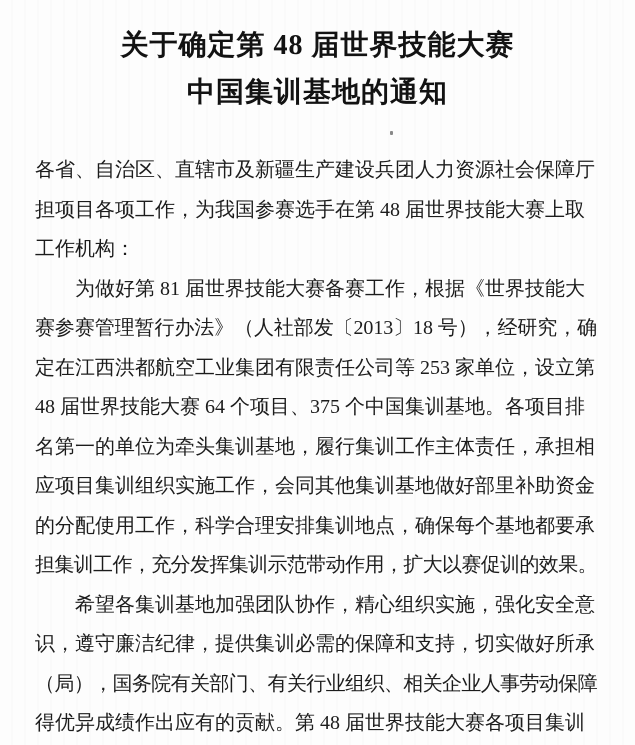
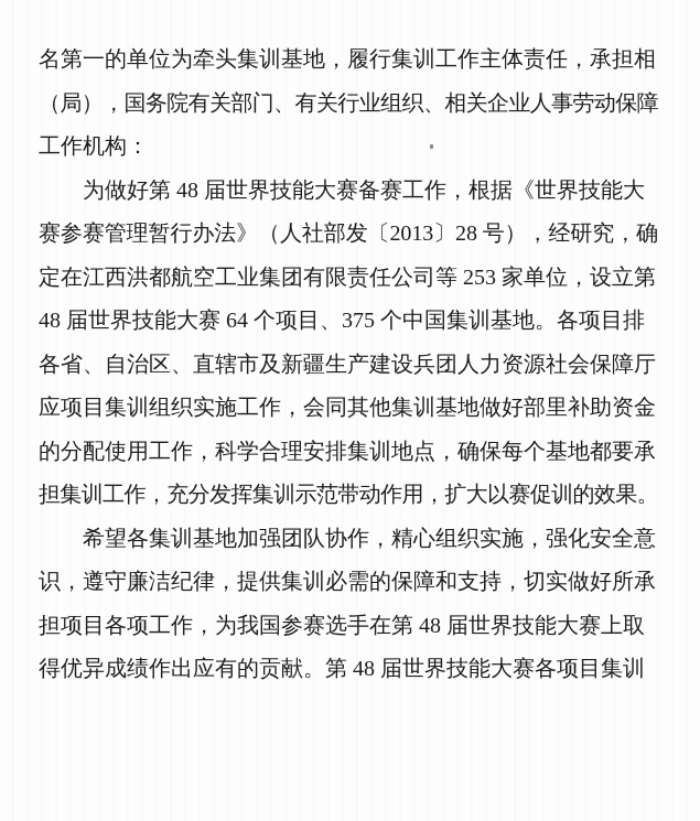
- 关于确定第 48 届世界技能大赛
- 中国集训基地的通知
- 各省、自治区、直辖市及新疆生产建设兵团人力资源社会保障厅
+ 名第一的单位为牵头集训基地，履行集训工作主体责任，承担相
- 担项目各项工作，为我国参赛选手在第 48 届世界技能大赛上取
+ （局），国务院有关部门、有关行业组织、相关企业人事劳动保障
  工作机构：
- 为做好第 81 届世界技能大赛备赛工作，根据《世界技能大
+ 为做好第 48 届世界技能大赛备赛工作，根据《世界技能大
- 赛参赛管理暂行办法》（人社部发〔2013〕18 号），经研究，确
+ 赛参赛管理暂行办法》（人社部发〔2013〕28 号），经研究，确
  定在江西洪都航空工业集团有限责任公司等 253 家单位，设立第
  48 届世界技能大赛 64 个项目、375 个中国集训基地。各项目排
- 名第一的单位为牵头集训基地，履行集训工作主体责任，承担相
+ 各省、自治区、直辖市及新疆生产建设兵团人力资源社会保障厅
  应项目集训组织实施工作，会同其他集训基地做好部里补助资金
  的分配使用工作，科学合理安排集训地点，确保每个基地都要承
  担集训工作，充分发挥集训示范带动作用，扩大以赛促训的效果。
  希望各集训基地加强团队协作，精心组织实施，强化安全意
  识，遵守廉洁纪律，提供集训必需的保障和支持，切实做好所承
- （局），国务院有关部门、有关行业组织、相关企业人事劳动保障
+ 担项目各项工作，为我国参赛选手在第 48 届世界技能大赛上取
  得优异成绩作出应有的贡献。第 48 届世界技能大赛各项目集训
